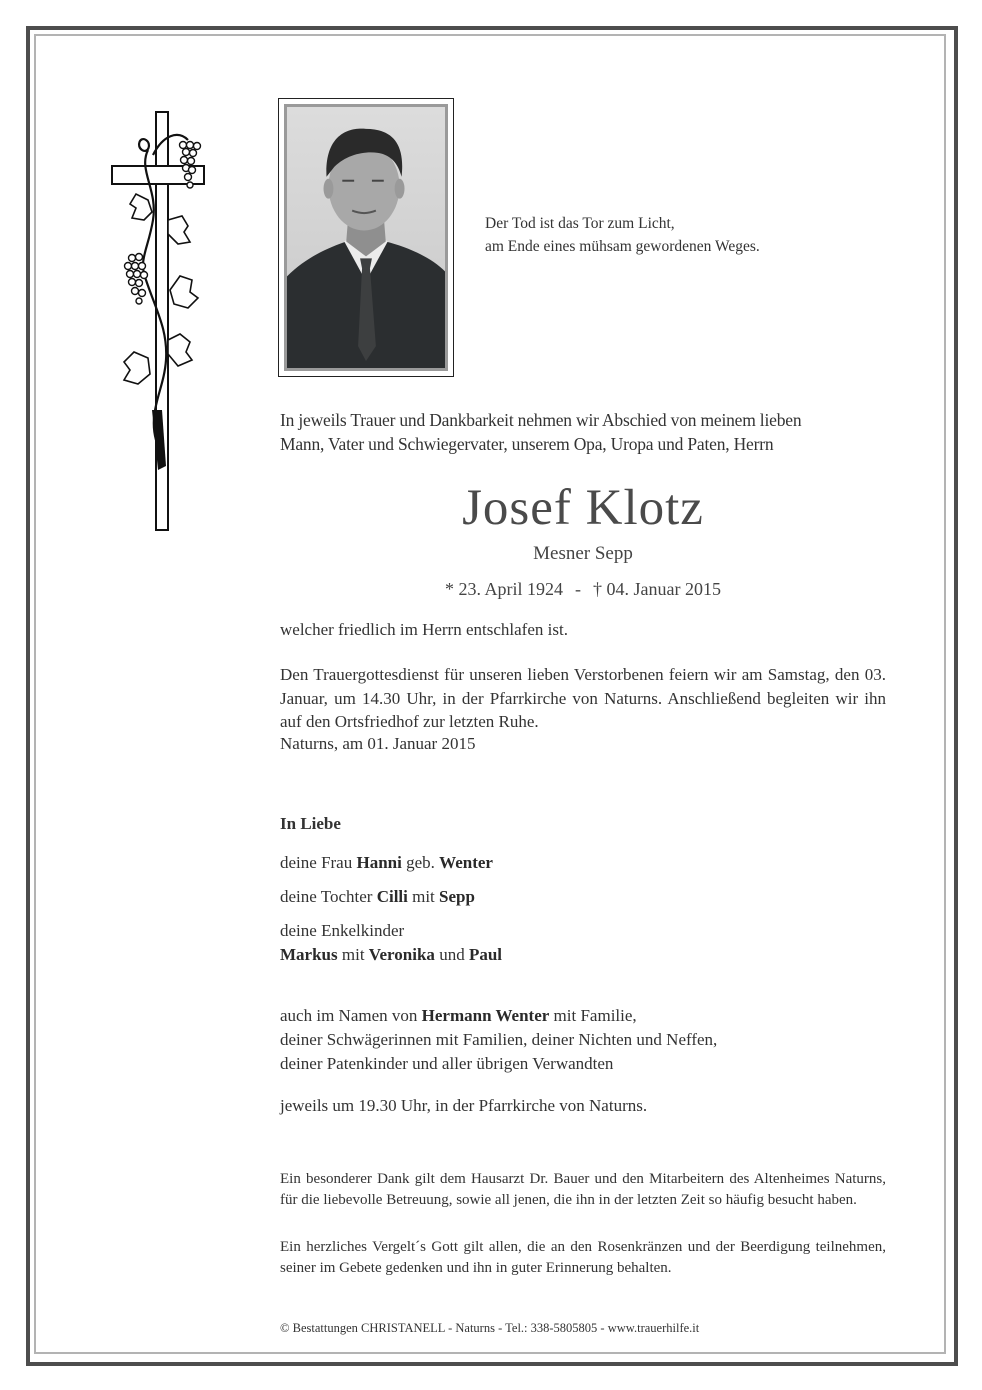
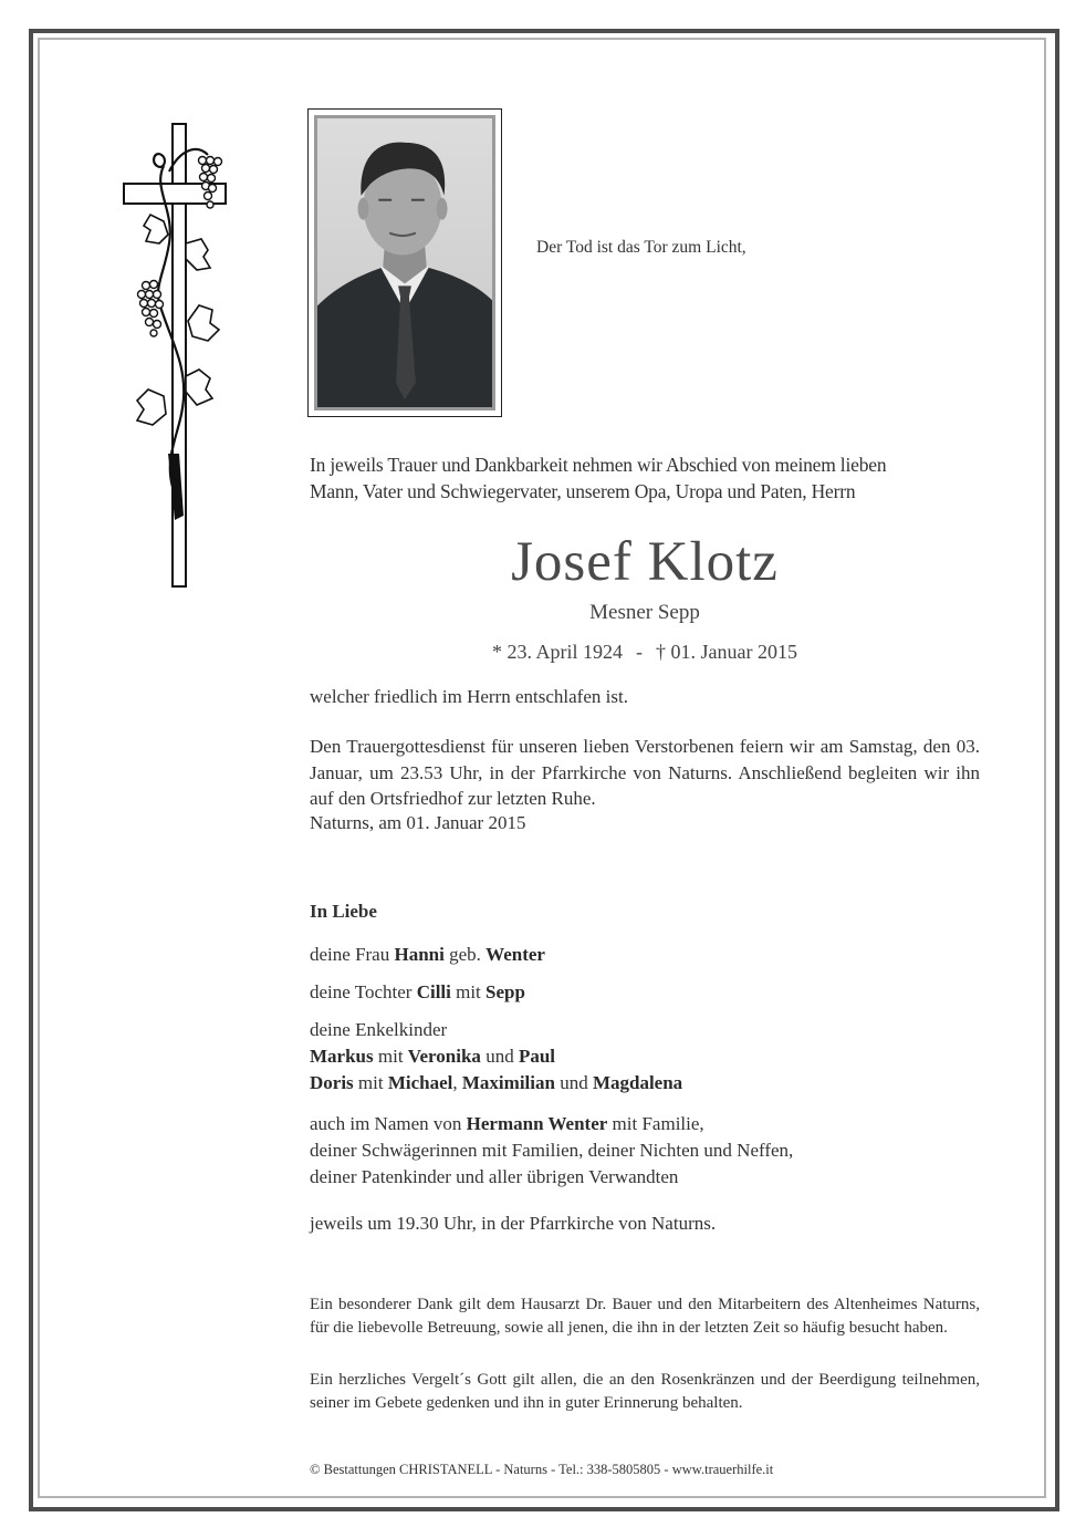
  Der Tod ist das Tor zum Licht,
- am Ende eines mühsam gewordenen Weges.
  In jeweils Trauer und Dankbarkeit nehmen wir Abschied von meinem lieben
  Mann, Vater und Schwiegervater, unserem Opa, Uropa und Paten, Herrn
  Josef Klotz
  Mesner Sepp
- * 23. April 1924 - † 04. Januar 2015
+ * 23. April 1924 - † 01. Januar 2015
  welcher friedlich im Herrn entschlafen ist.
- Den Trauergottesdienst für unseren lieben Verstorbenen feiern wir am Samstag, den 03. Januar, um 14.30 Uhr, in der Pfarrkirche von Naturns. Anschließend begleiten wir ihn auf den Ortsfriedhof zur letzten Ruhe.
+ Den Trauergottesdienst für unseren lieben Verstorbenen feiern wir am Samstag, den 03. Januar, um 23.53 Uhr, in der Pfarrkirche von Naturns. Anschließend begleiten wir ihn auf den Ortsfriedhof zur letzten Ruhe.
  Naturns, am 01. Januar 2015
  In Liebe
  deine Frau Hanni geb. Wenter
  deine Tochter Cilli mit Sepp
  deine Enkelkinder
  Markus mit Veronika und Paul
+ Doris mit Michael, Maximilian und Magdalena
  auch im Namen von Hermann Wenter mit Familie,
  deiner Schwägerinnen mit Familien, deiner Nichten und Neffen,
  deiner Patenkinder und aller übrigen Verwandten
  jeweils um 19.30 Uhr, in der Pfarrkirche von Naturns.
  Ein besonderer Dank gilt dem Hausarzt Dr. Bauer und den Mitarbeitern des Altenheimes Naturns, für die liebevolle Betreuung, sowie all jenen, die ihn in der letzten Zeit so häufig besucht haben.
  Ein herzliches Vergelt´s Gott gilt allen, die an den Rosenkränzen und der Beerdigung teilnehmen, seiner im Gebete gedenken und ihn in guter Erinnerung behalten.
  © Bestattungen CHRISTANELL - Naturns - Tel.: 338-5805805 - www.trauerhilfe.it
